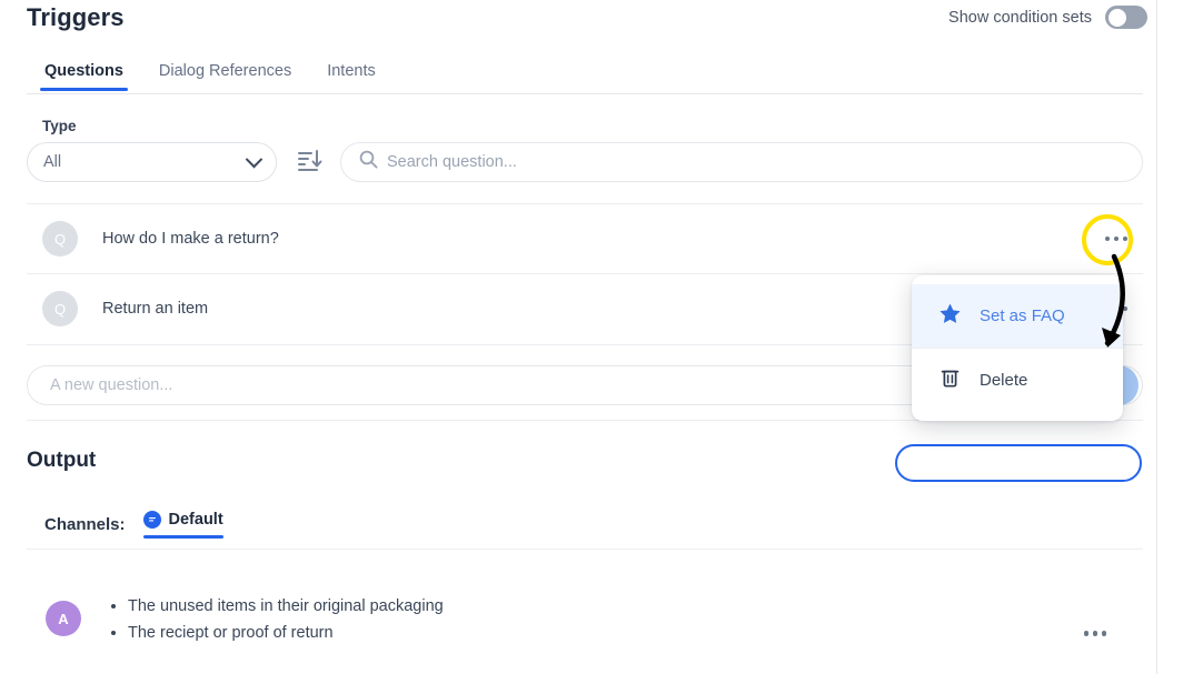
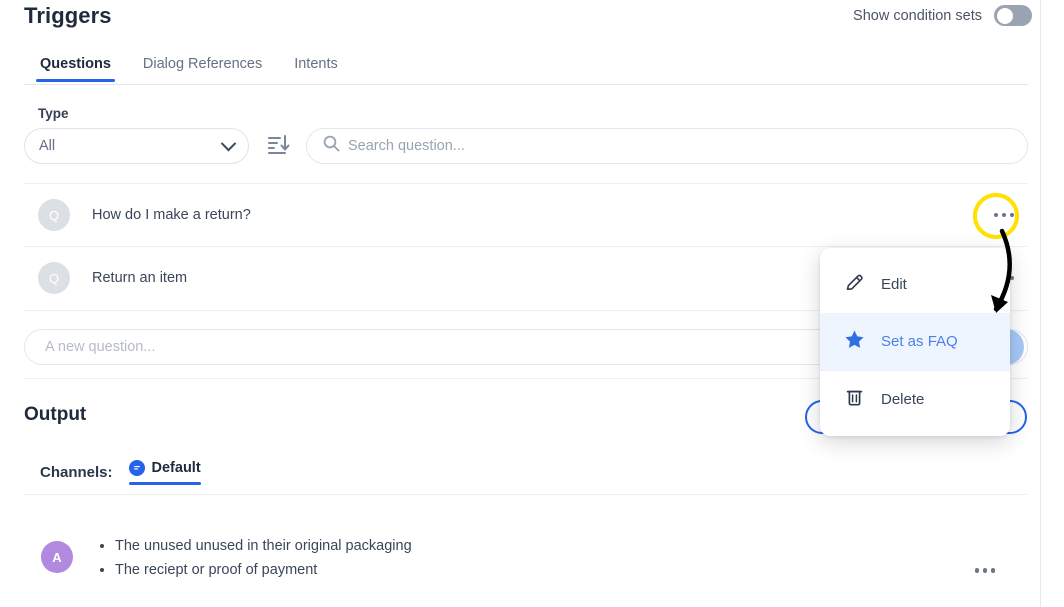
  Triggers
  Show condition sets
  Questions
  Dialog References
  Intents
  Type
  All
  Search question...
  Q
  How do I make a return?
  Q
  Return an item
  A new question...
  Output
  Channels:
  Default
  A
- The unused items in their original packaging
+ The unused unused in their original packaging
- The reciept or proof of return
+ The reciept or proof of payment
+ Edit
  Set as FAQ
  Delete
